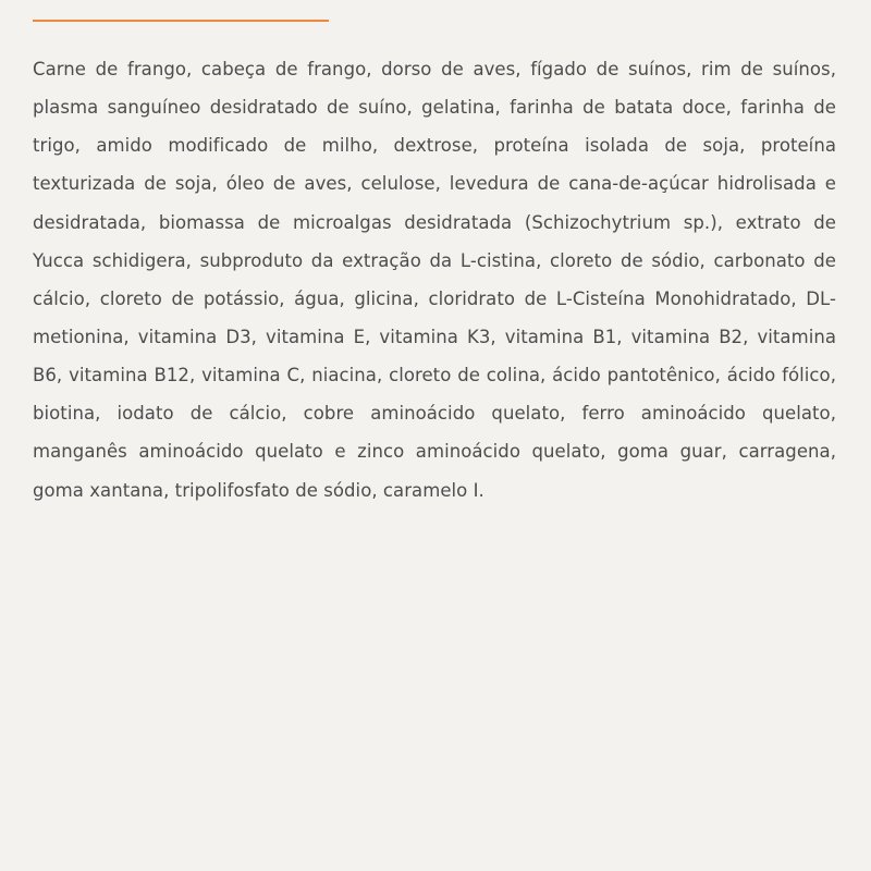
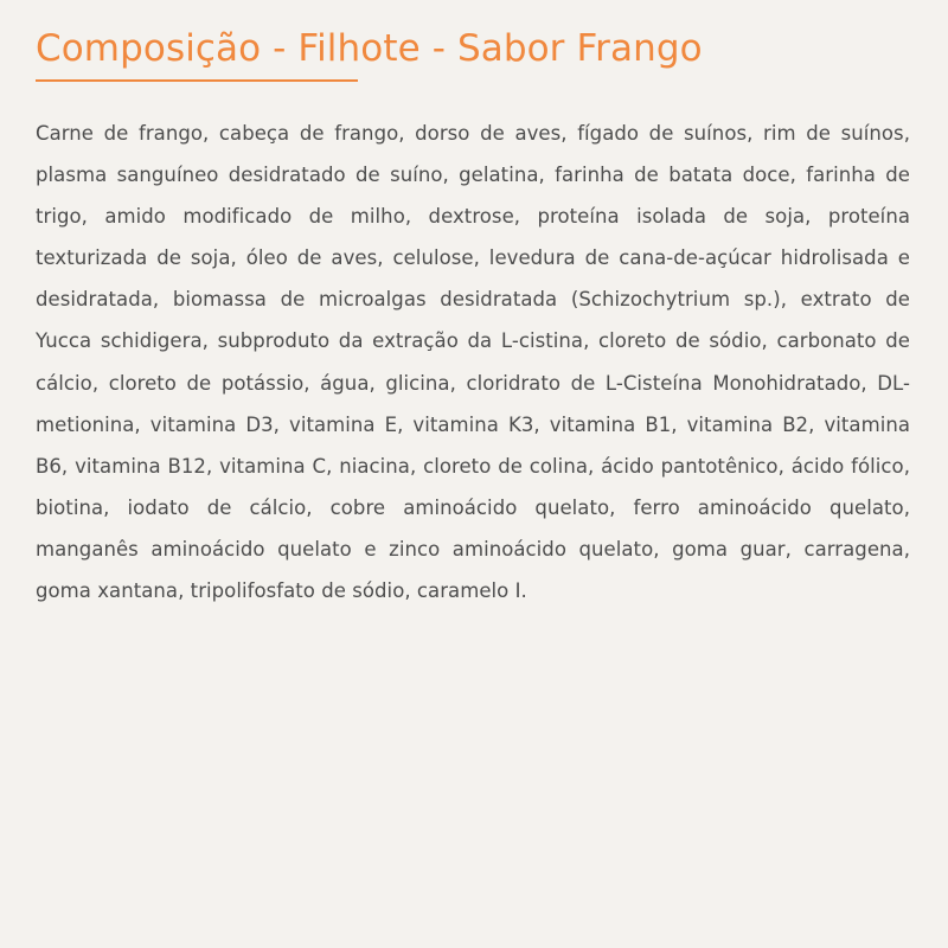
+ Composição - Filhote - Sabor Frango
  Carne de frango, cabeça de frango, dorso de aves, fígado de suínos, rim de suínos, plasma sanguíneo desidratado de suíno, gelatina, farinha de batata doce, farinha de trigo, amido modificado de milho, dextrose, proteína isolada de soja, proteína texturizada de soja, óleo de aves, celulose, levedura de cana-de-açúcar hidrolisada e desidratada, biomassa de microalgas desidratada (Schizochytrium sp.), extrato de Yucca schidigera, subproduto da extração da L-cistina, cloreto de sódio, carbonato de cálcio, cloreto de potássio, água, glicina, cloridrato de L-Cisteína Monohidratado, DL-metionina, vitamina D3, vitamina E, vitamina K3, vitamina B1, vitamina B2, vitamina B6, vitamina B12, vitamina C, niacina, cloreto de colina, ácido pantotênico, ácido fólico, biotina, iodato de cálcio, cobre aminoácido quelato, ferro aminoácido quelato, manganês aminoácido quelato e zinco aminoácido quelato, goma guar, carragena, goma xantana, tripolifosfato de sódio, caramelo I.
